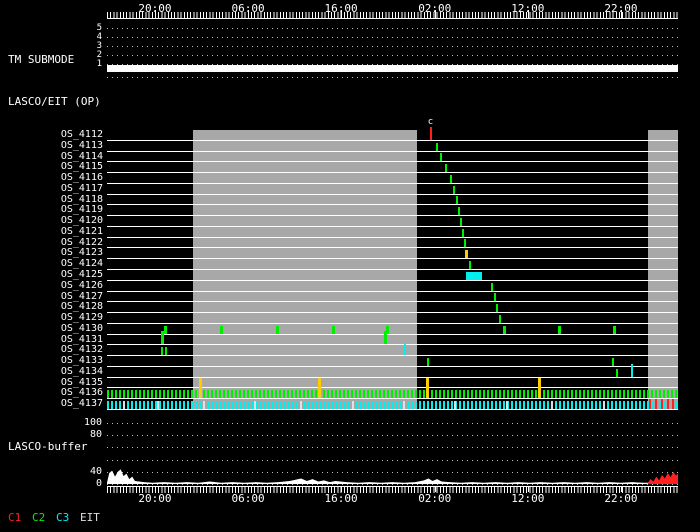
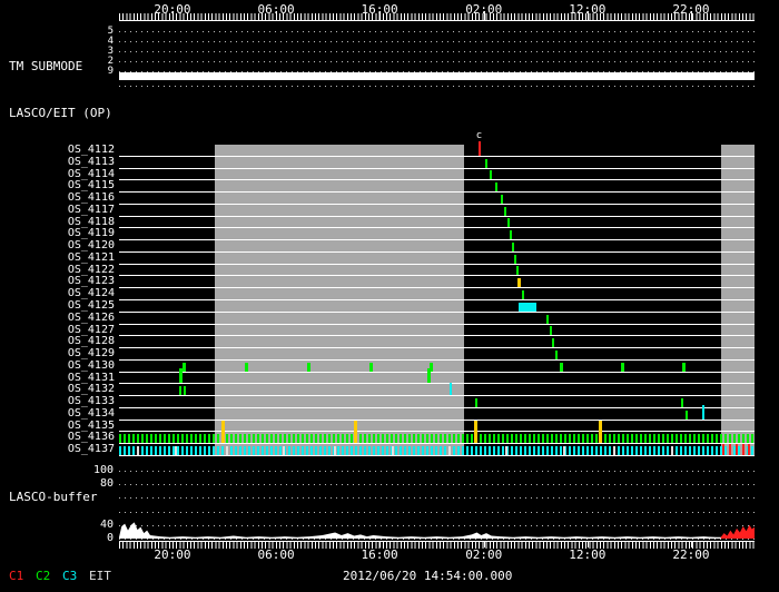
  20:00
  06:00
  16:00
  02:00
  12:00
  22:00
  TM SUBMODE
  5
  4
  3
  2
- 1
+ 9
  LASCO/EIT (OP)
  OS_4112
  OS_4113
  OS_4114
  OS_4115
  OS_4116
  OS_4117
  OS_4118
  OS_4119
  OS_4120
  OS_4121
  OS_4122
  OS_4123
  OS_4124
  OS_4125
  OS_4126
  OS_4127
  OS_4128
  OS_4129
  OS_4130
  OS_4131
  OS_4132
  OS_4133
  OS_4134
  OS_4135
  OS_4136
  OS_4137
  LASCO-buffer
  100
  80
  40
  0
  20:00
  06:00
  16:00
  02:00
  12:00
  22:00
  C1
  C2
  C3
  EIT
+ 2012/06/20 14:54:00.000
  c
